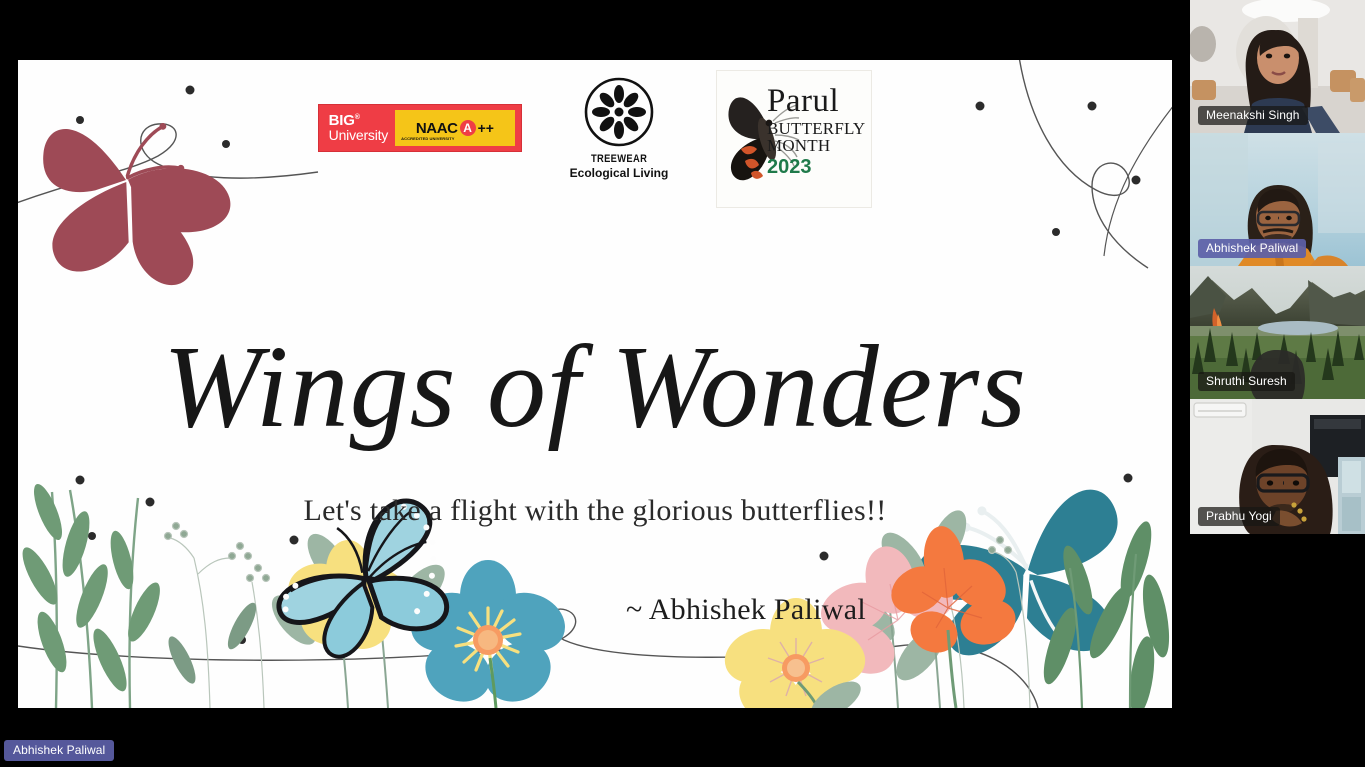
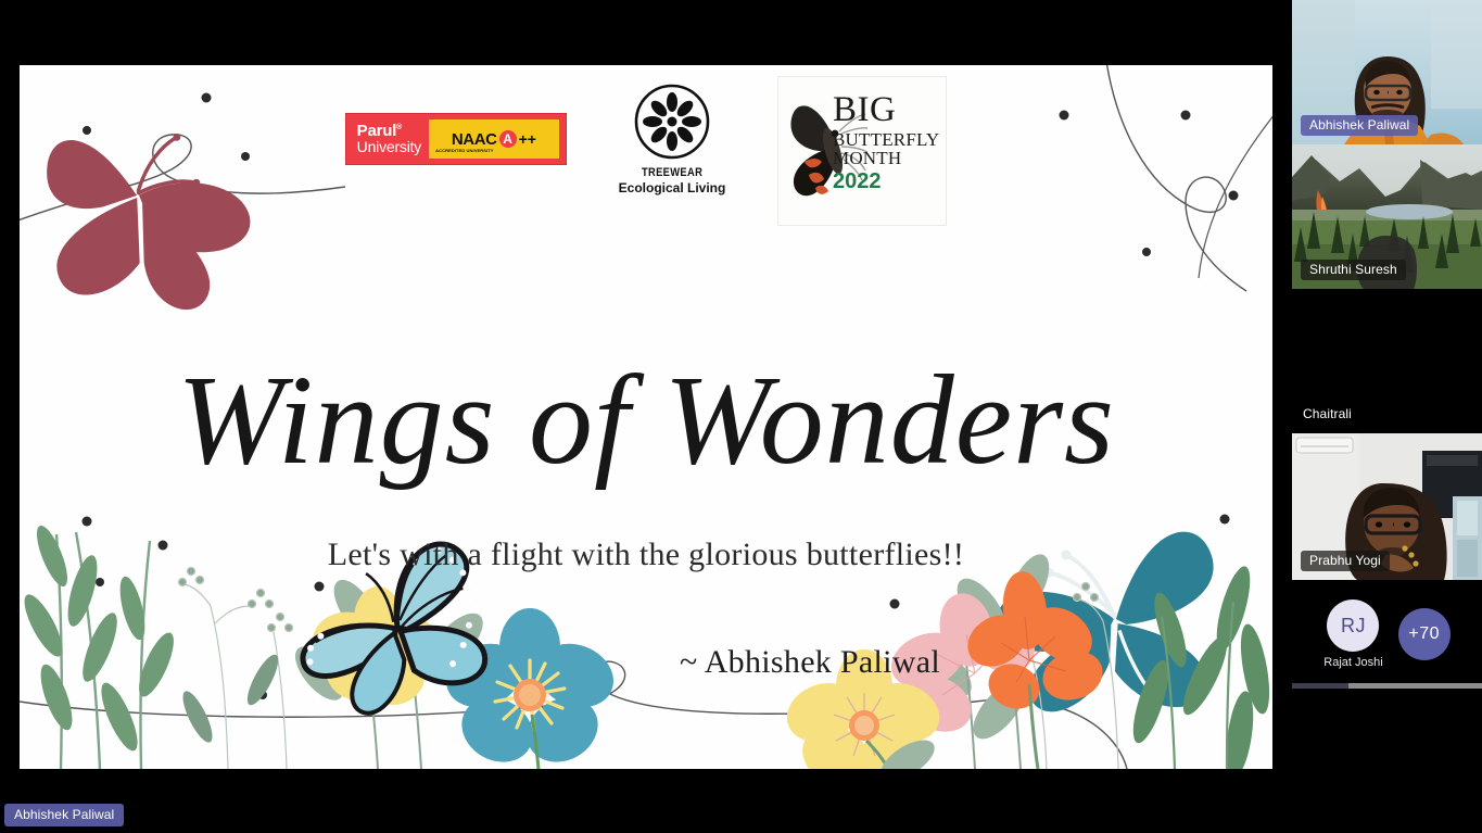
- BIG
+ Parul
  University
  NAAC
  A
  ++
  TREEWEAR
  Ecological Living
- Parul
+ BIG
  BUTTERFLY
  MONTH
- 2023
+ 2022
  Wings of Wonders
- Let's take a flight with the glorious butterflies!!
+ Let's with a flight with the glorious butterflies!!
  ~ Abhishek Paliwal
  Abhishek Paliwal
- Meenakshi Singh
  Abhishek Paliwal
  Shruthi Suresh
+ Chaitrali
  Prabhu Yogi
+ RJ
+ Rajat Joshi
+ +70
